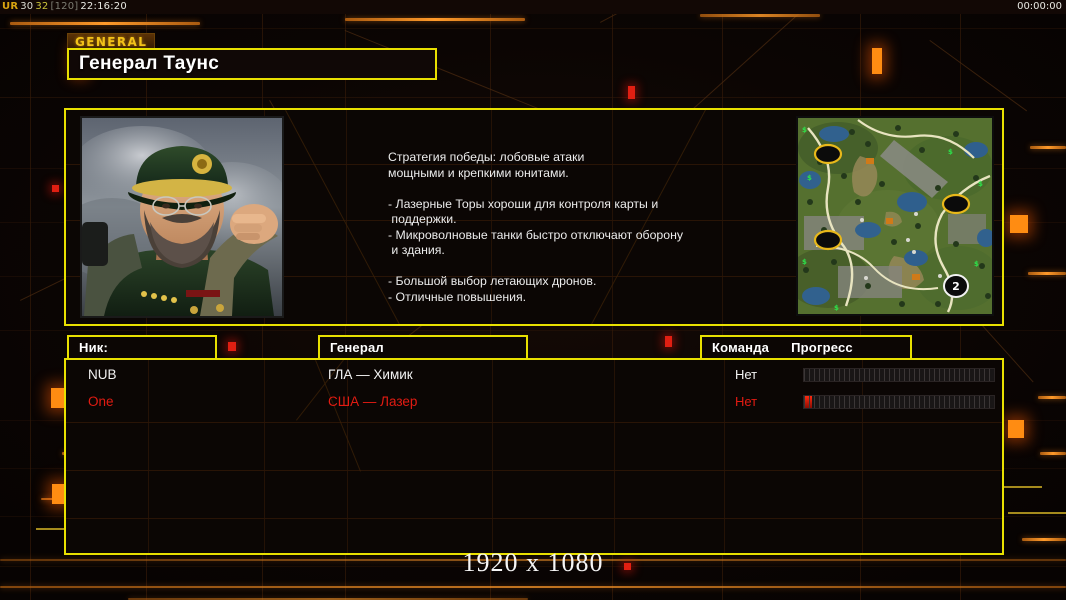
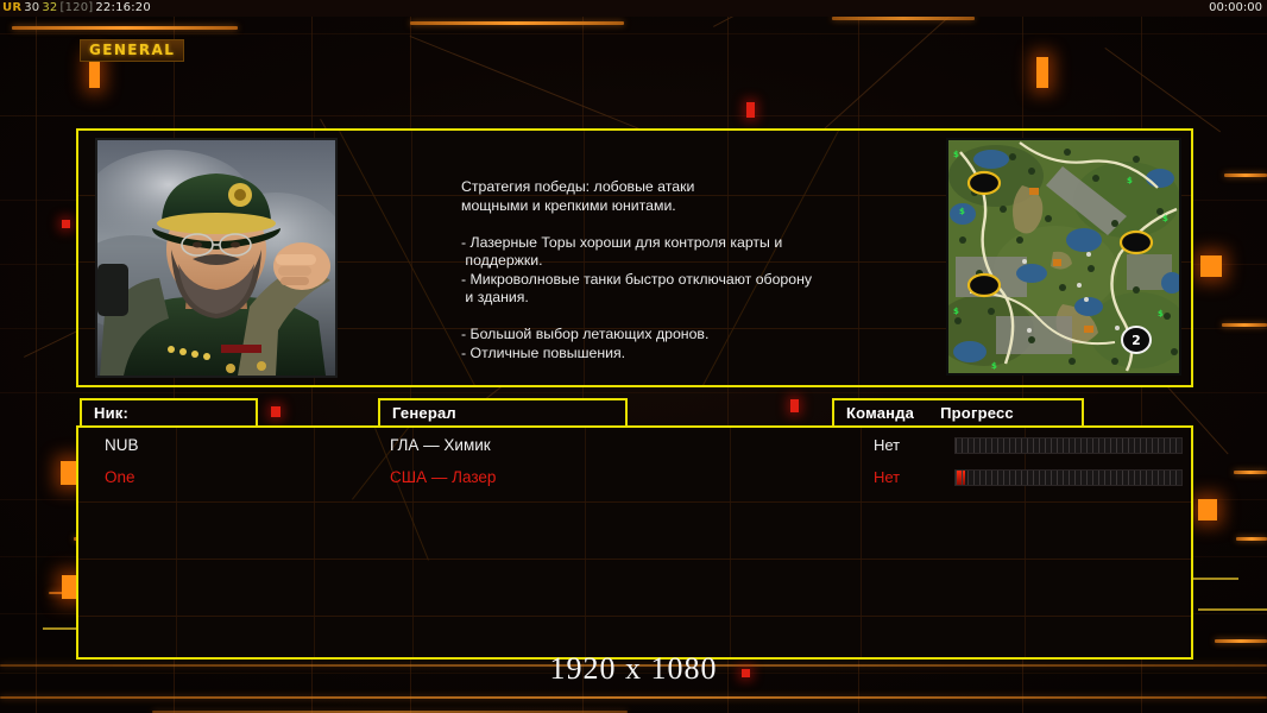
  UR 30 32 [120] 22:16:20
  00:00:00
  GENERAL
- Генерал Таунс
  Стратегия победы: лобовые атаки
  мощными и крепкими юнитами.
  - Лазерные Торы хороши для контроля карты и
  поддержки.
  - Микроволновые танки быстро отключают оборону
  и здания.
  - Большой выбор летающих дронов.
  - Отличные повышения.
  $
  $
  $
  $
  $
  $
  $
  2
  Ник:
  Генерал
  Команда
  Прогресс
  NUB
  ГЛА — Химик
  Нет
  One
  США — Лазер
  Нет
  1920 x 1080
